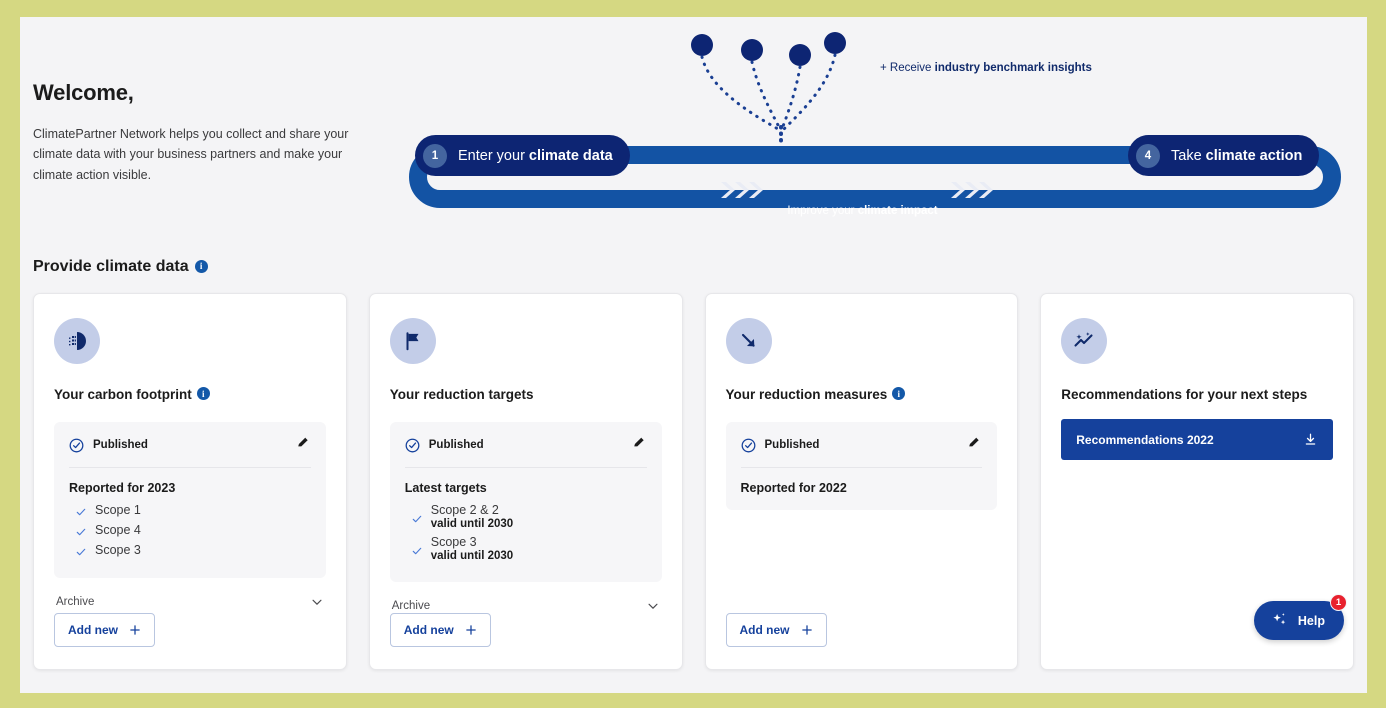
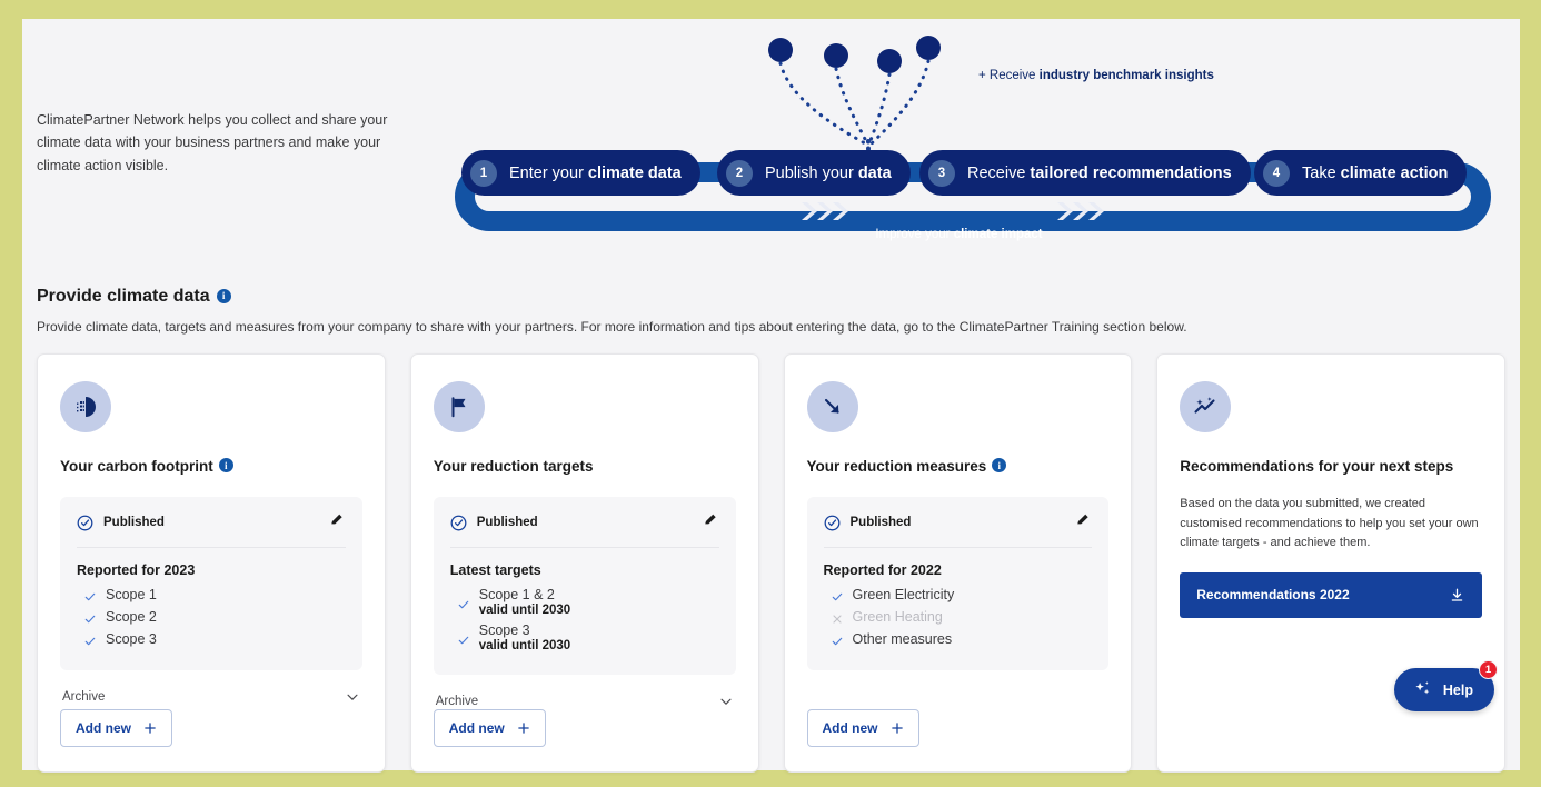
- Welcome,
  ClimatePartner Network helps you collect and share your climate data with your business partners and make your climate action visible.
  + Receive industry benchmark insights
  Improve your climate impact
  1
  Enter your climate data
+ 2
+ Publish your data
+ 3
+ Receive tailored recommendations
  4
  Take climate action
  Provide climate data
  i
+ Provide climate data, targets and measures from your company to share with your partners. For more information and tips about entering the data, go to the ClimatePartner Training section below.
  Your carbon footprint
  i
  Published
  Reported for 2023
  Scope 1
- Scope 4
+ Scope 2
  Scope 3
  Archive
  Add new
  Your reduction targets
  Published
  Latest targets
- Scope 2 & 2
+ Scope 1 & 2
  valid until 2030
  Scope 3
  valid until 2030
  Archive
  Add new
  Your reduction measures
  i
  Published
  Reported for 2022
+ Green Electricity
+ Green Heating
+ Other measures
  Add new
  Recommendations for your next steps
+ Based on the data you submitted, we created customised recommendations to help you set your own climate targets - and achieve them.
  Recommendations 2022
  Help
  1
